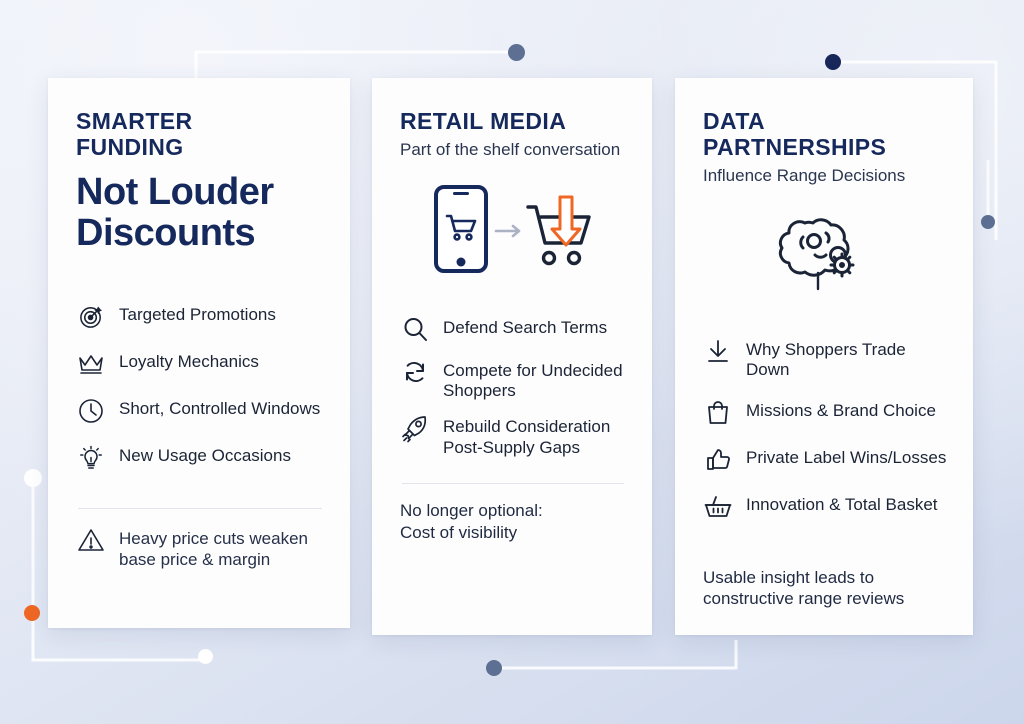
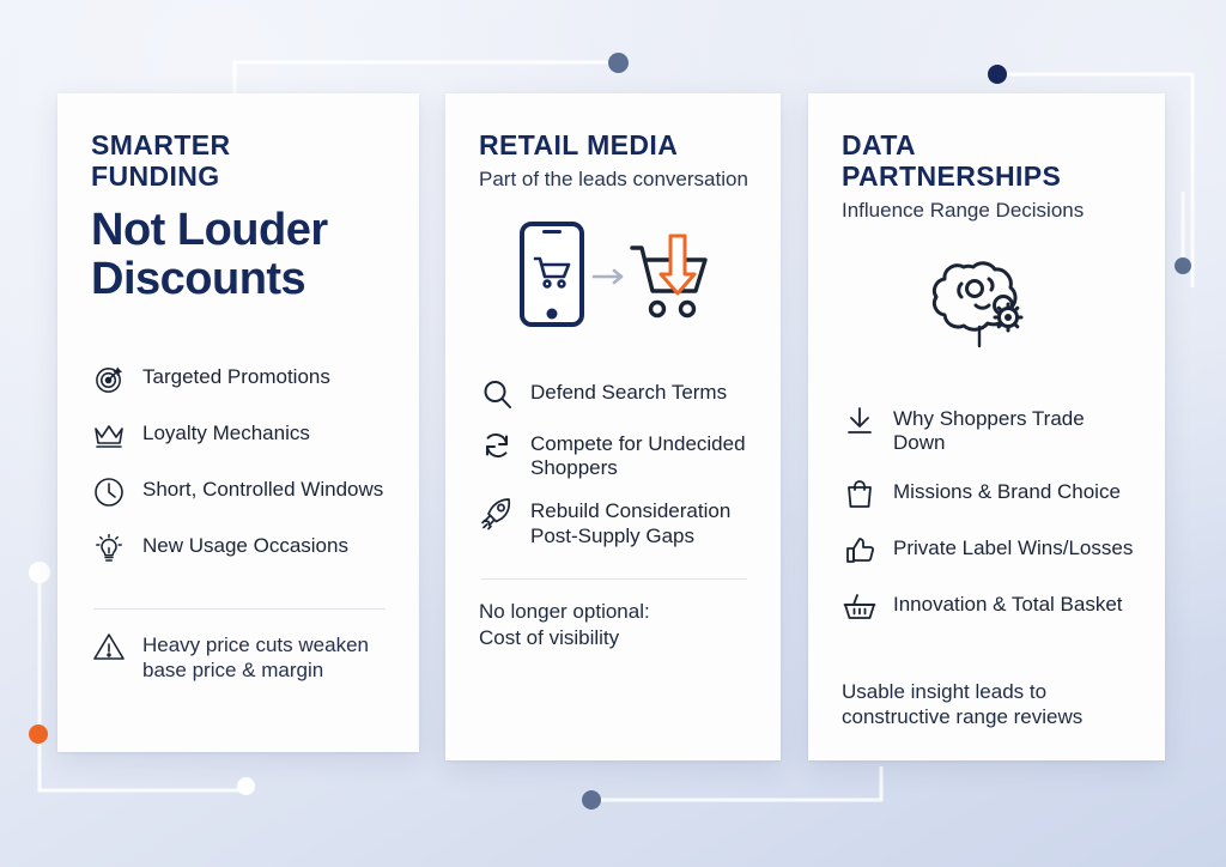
  SMARTER
  FUNDING
  Not Louder
  Discounts
  Targeted Promotions
  Loyalty Mechanics
  Short, Controlled Windows
  New Usage Occasions
  Heavy price cuts weaken
  base price & margin
  RETAIL MEDIA
- Part of the shelf conversation
+ Part of the leads conversation
  Defend Search Terms
  Compete for Undecided Shoppers
  Rebuild Consideration Post-Supply Gaps
  No longer optional:
  Cost of visibility
  DATA PARTNERSHIPS
  Influence Range Decisions
  Why Shoppers Trade Down
  Missions & Brand Choice
  Private Label Wins/Losses
  Innovation & Total Basket
  Usable insight leads to
  constructive range reviews
